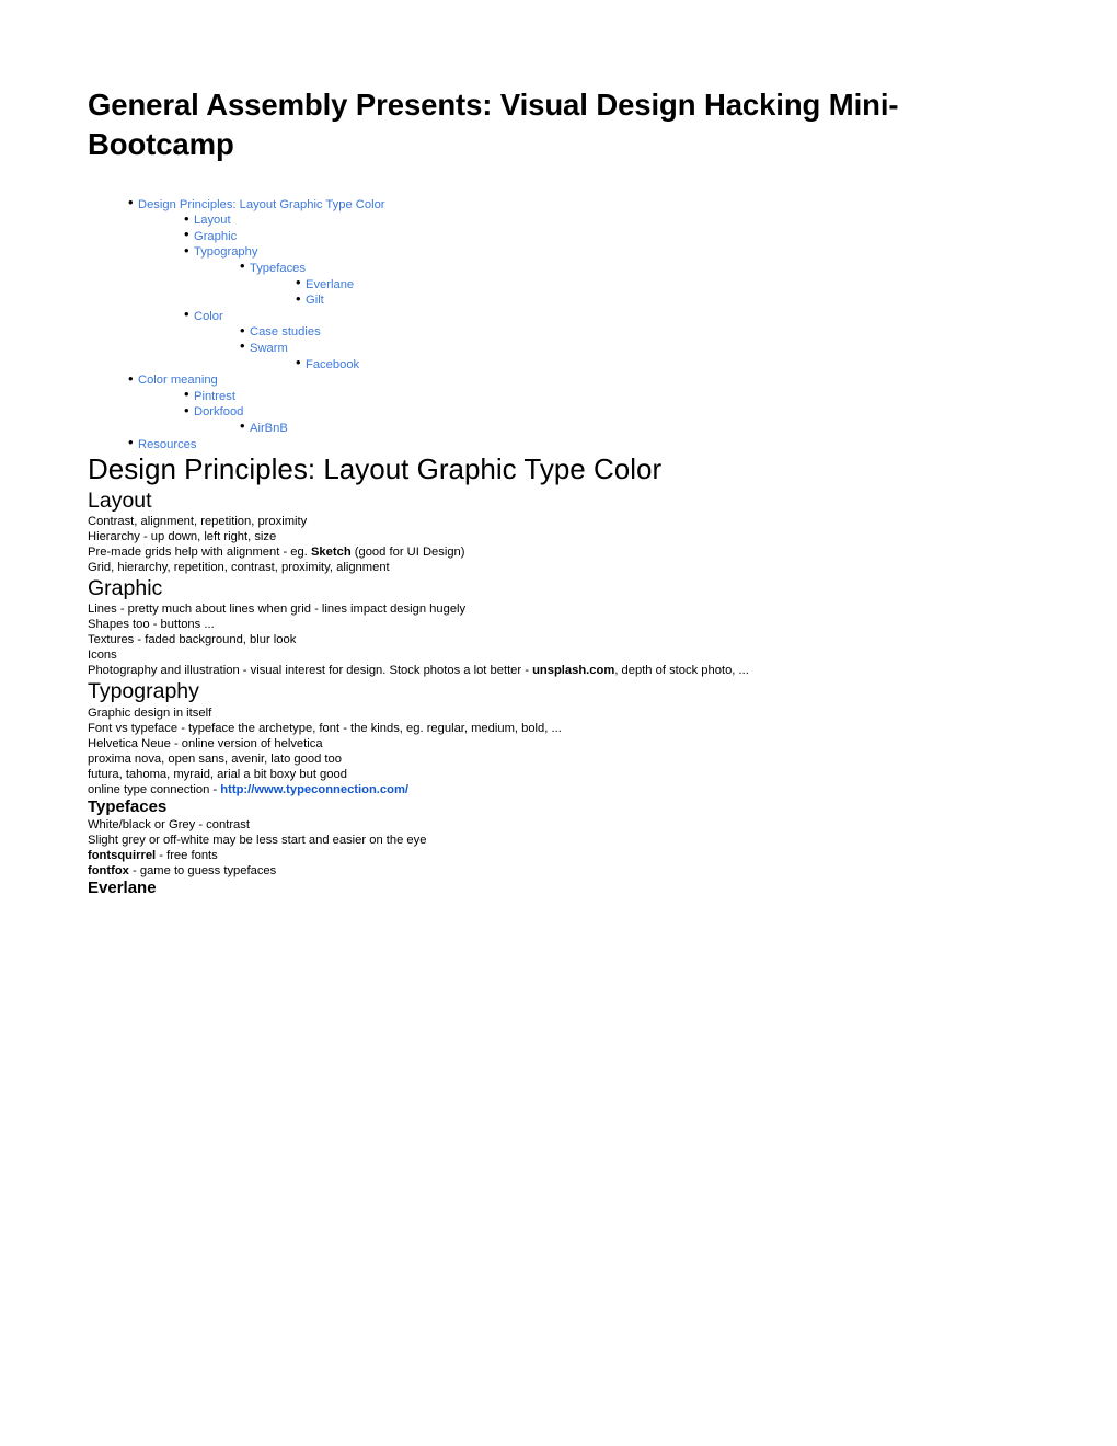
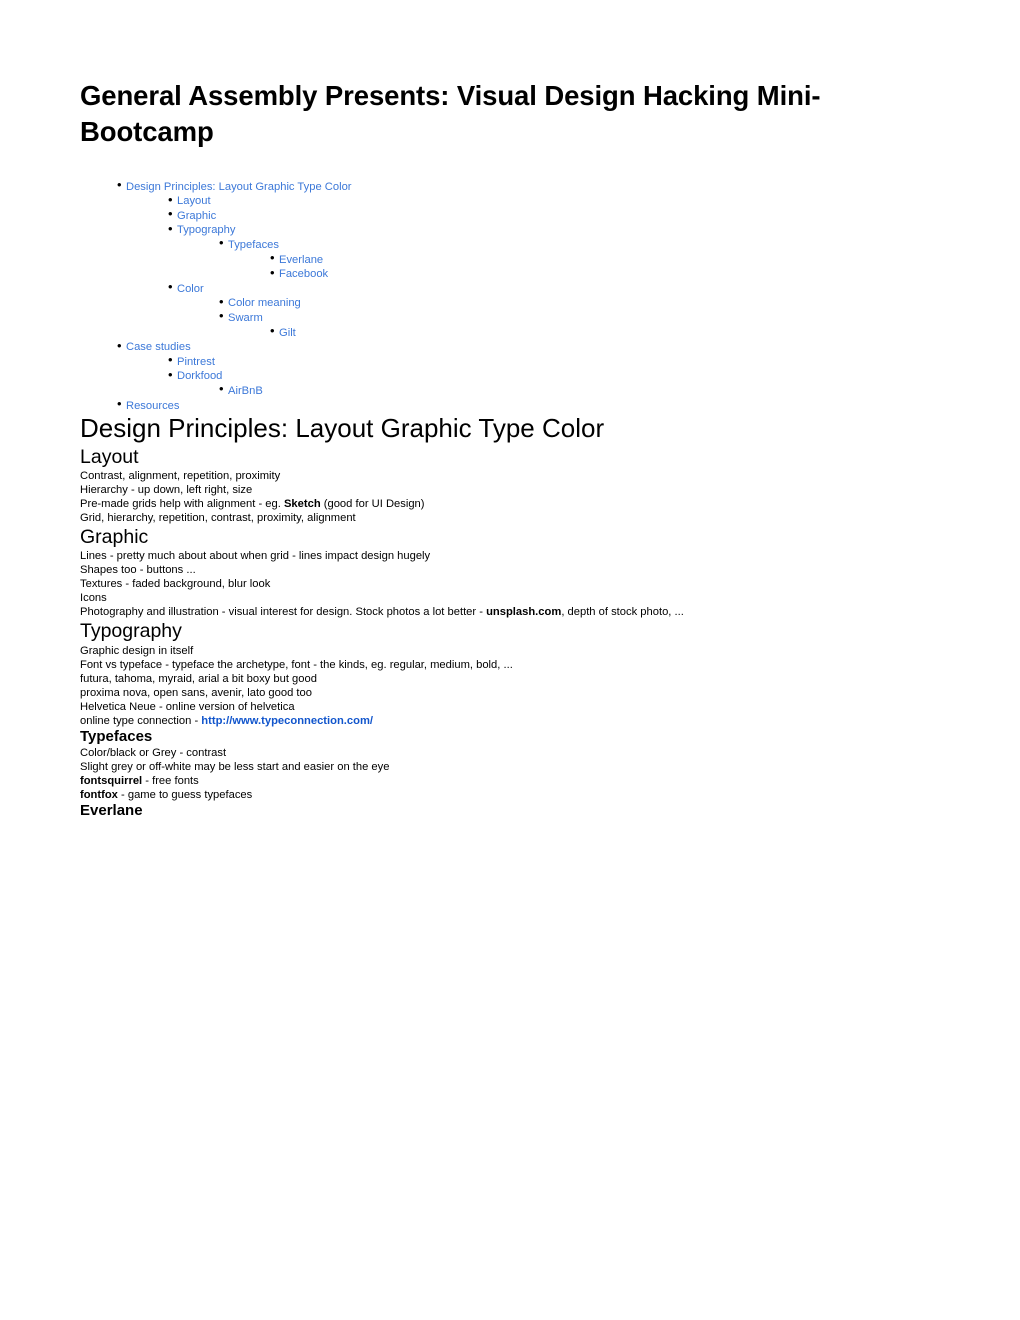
  General Assembly Presents: Visual Design Hacking Mini-Bootcamp
  Design Principles: Layout Graphic Type Color
  Layout
  Graphic
  Typography
  Typefaces
  Everlane
- Gilt
+ Facebook
  Color
- Case studies
+ Color meaning
  Swarm
- Facebook
+ Gilt
- Color meaning
+ Case studies
  Pintrest
  Dorkfood
  AirBnB
  Resources
  Design Principles: Layout Graphic Type Color
  Layout
  Contrast, alignment, repetition, proximity
  Hierarchy - up down, left right, size
  Pre-made grids help with alignment - eg. Sketch (good for UI Design)
  Grid, hierarchy, repetition, contrast, proximity, alignment
  Graphic
- Lines - pretty much about lines when grid - lines impact design hugely
+ Lines - pretty much about about when grid - lines impact design hugely
  Shapes too - buttons ...
  Textures - faded background, blur look
  Icons
  Photography and illustration - visual interest for design. Stock photos a lot better - unsplash.com, depth of stock photo, ...
  Typography
  Graphic design in itself
  Font vs typeface - typeface the archetype, font - the kinds, eg. regular, medium, bold, ...
- Helvetica Neue - online version of helvetica
+ futura, tahoma, myraid, arial a bit boxy but good
  proxima nova, open sans, avenir, lato good too
- futura, tahoma, myraid, arial a bit boxy but good
+ Helvetica Neue - online version of helvetica
  online type connection - http://www.typeconnection.com/
  Typefaces
- White/black or Grey - contrast
+ Color/black or Grey - contrast
  Slight grey or off-white may be less start and easier on the eye
  fontsquirrel - free fonts
  fontfox - game to guess typefaces
  Everlane
